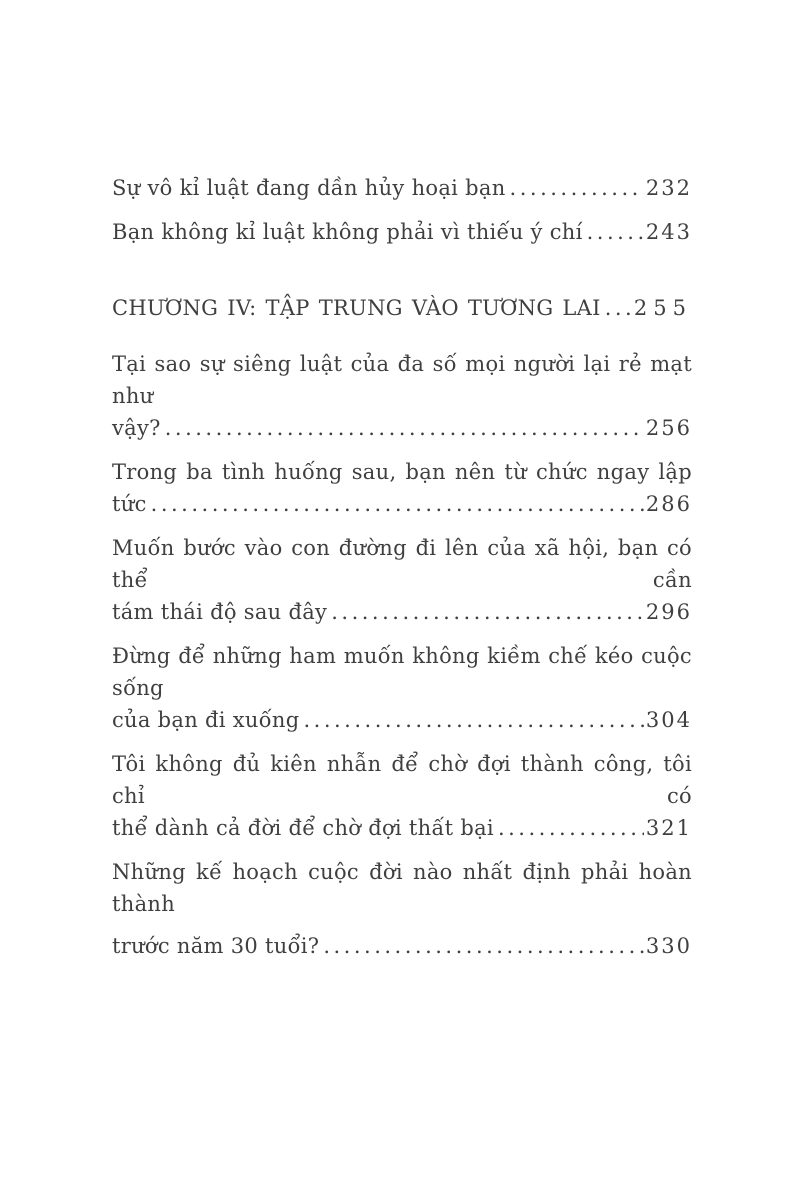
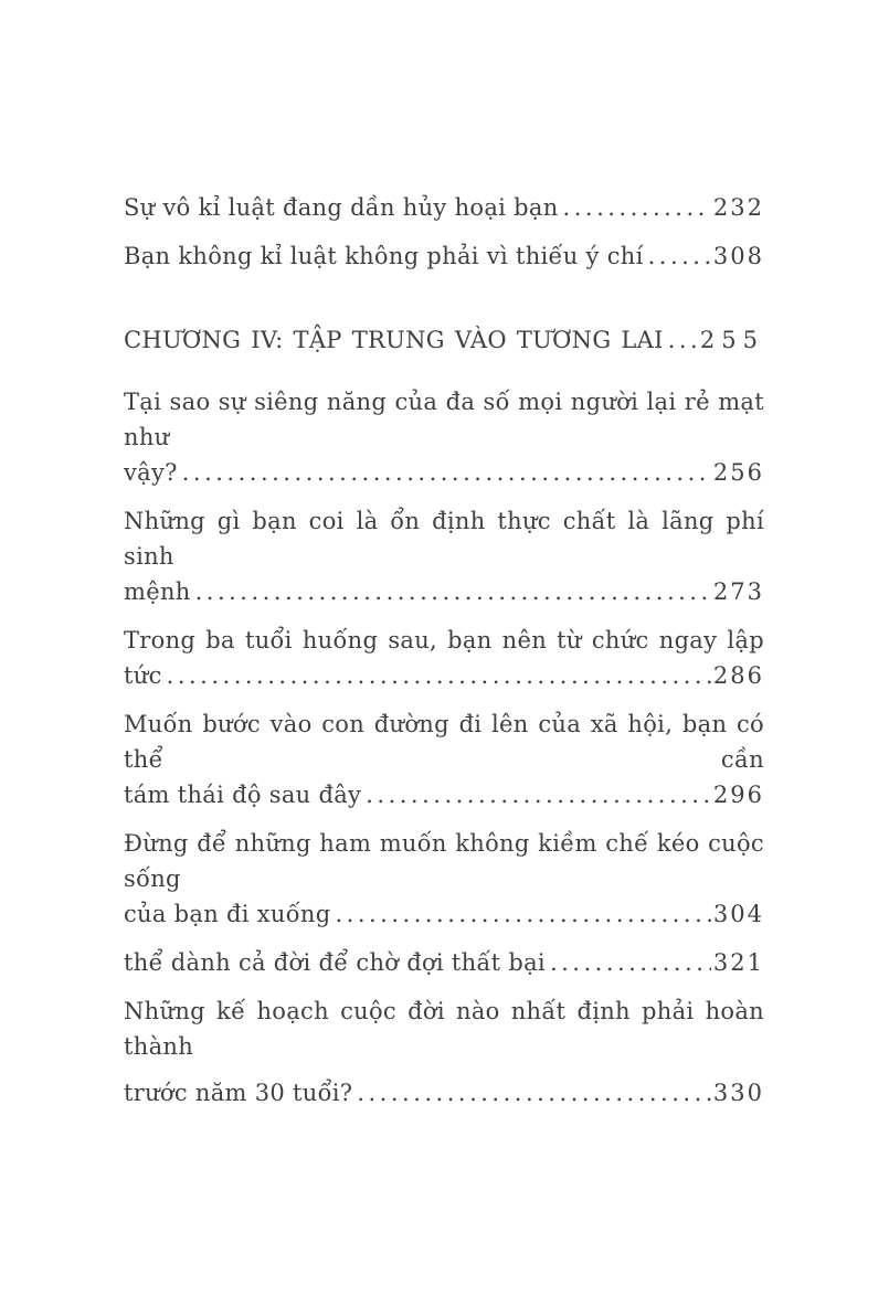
  Sự vô kỉ luật đang dần hủy hoại bạn
  232
  Bạn không kỉ luật không phải vì thiếu ý chí
- 243
+ 308
  CHƯƠNG IV: TẬP TRUNG VÀO TƯƠNG LAI
  255
- Tại sao sự siêng luật của đa số mọi người lại rẻ mạt như
+ Tại sao sự siêng năng của đa số mọi người lại rẻ mạt như
  vậy?
  256
+ Những gì bạn coi là ổn định thực chất là lãng phí sinh
+ mệnh
+ 273
- Trong ba tình huống sau, bạn nên từ chức ngay lập
+ Trong ba tuổi huống sau, bạn nên từ chức ngay lập
  tức
  286
  Muốn bước vào con đường đi lên của xã hội, bạn có thể cần
  tám thái độ sau đây
  296
  Đừng để những ham muốn không kiềm chế kéo cuộc sống
  của bạn đi xuống
  304
- Tôi không đủ kiên nhẫn để chờ đợi thành công, tôi chỉ có
  thể dành cả đời để chờ đợi thất bại
  321
  Những kế hoạch cuộc đời nào nhất định phải hoàn thành
  trước năm 30 tuổi?
  330
